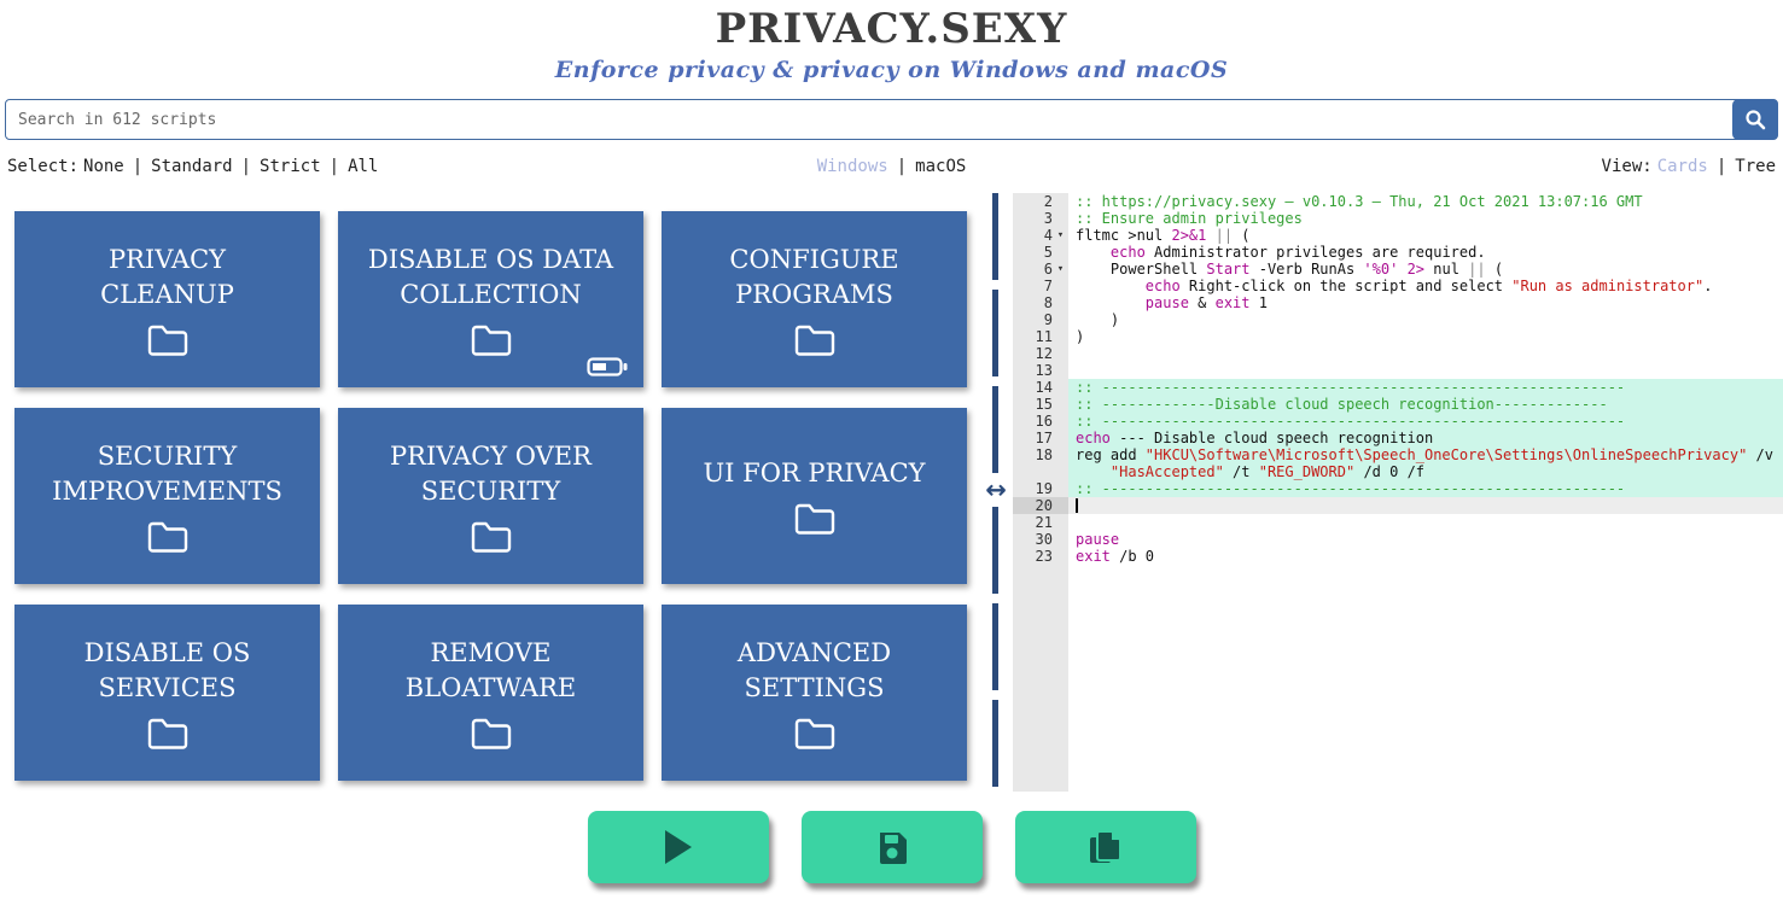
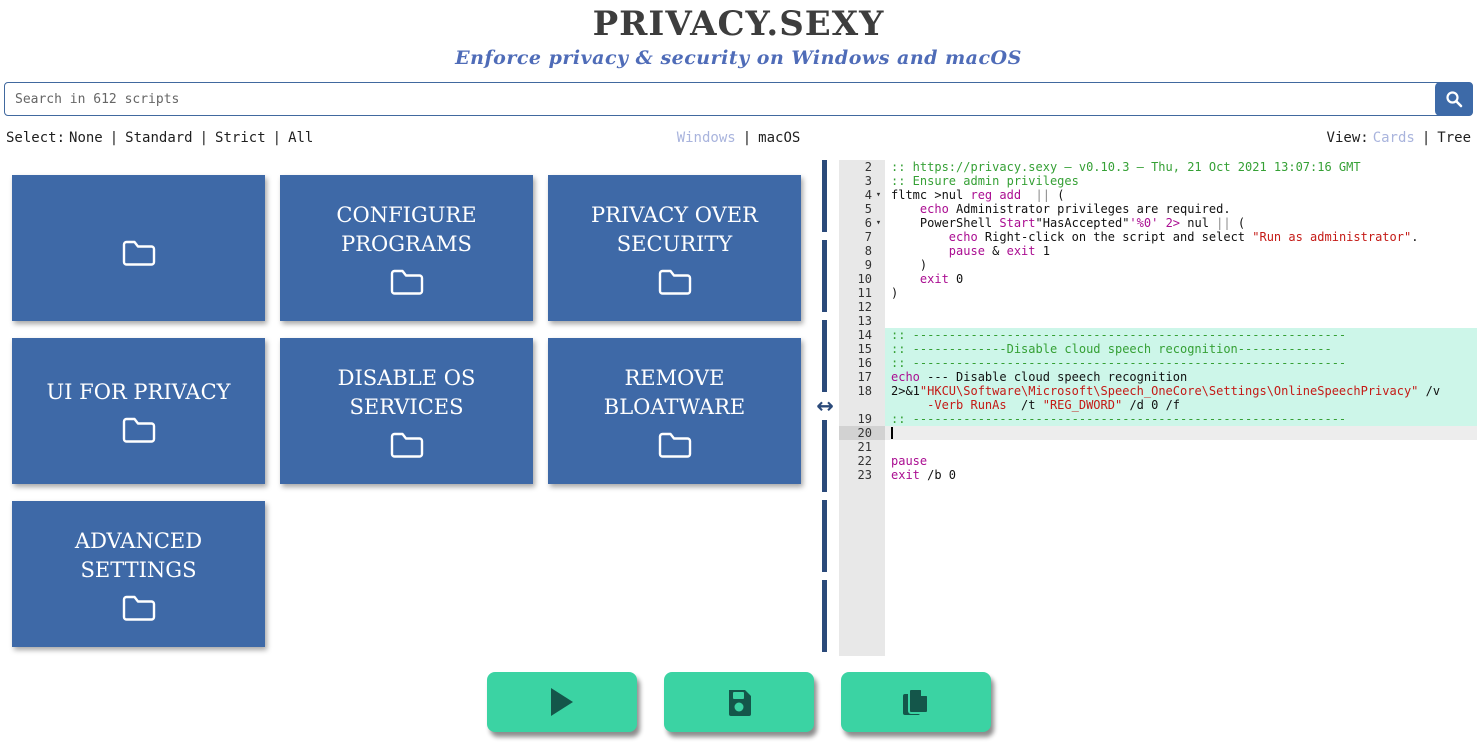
  PRIVACY.SEXY
- Enforce privacy & privacy on Windows and macOS
+ Enforce privacy & security on Windows and macOS
  Search in 612 scripts
  Select: None | Standard | Strict | All
  Windows | macOS
  View: Cards | Tree
- PRIVACY CLEANUP
- DISABLE OS DATA COLLECTION
  CONFIGURE PROGRAMS
- SECURITY IMPROVEMENTS
  PRIVACY OVER SECURITY
  UI FOR PRIVACY
  DISABLE OS SERVICES
  REMOVE BLOATWARE
  ADVANCED SETTINGS
  ↔
  2
  :: https://privacy.sexy — v0.10.3 — Thu, 21 Oct 2021 13:07:16 GMT
  3
  :: Ensure admin privileges
  4
  ▾
- fltmc >nul 2>&1 || (
+ fltmc >nul reg add || (
  5
  echo Administrator privileges are required.
  6
  ▾
- PowerShell Start -Verb RunAs '%0' 2> nul || (
+ PowerShell Start"HasAccepted"'%0' 2> nul || (
  7
  echo Right-click on the script and select "Run as administrator".
  8
  pause & exit 1
  9
  )
+ 10
+ exit 0
  11
  )
  12
  13
  14
  :: ------------------------------------------------------------
  15
  :: -------------Disable cloud speech recognition-------------
  16
  :: ------------------------------------------------------------
  17
  echo --- Disable cloud speech recognition
  18
- reg add "HKCU\Software\Microsoft\Speech_OneCore\Settings\OnlineSpeechPrivacy" /v
+ 2>&1"HKCU\Software\Microsoft\Speech_OneCore\Settings\OnlineSpeechPrivacy" /v
- "HasAccepted" /t "REG_DWORD" /d 0 /f
+ -Verb RunAs /t "REG_DWORD" /d 0 /f
  19
  :: ------------------------------------------------------------
  20
  21
- 30
+ 22
  pause
  23
  exit /b 0
